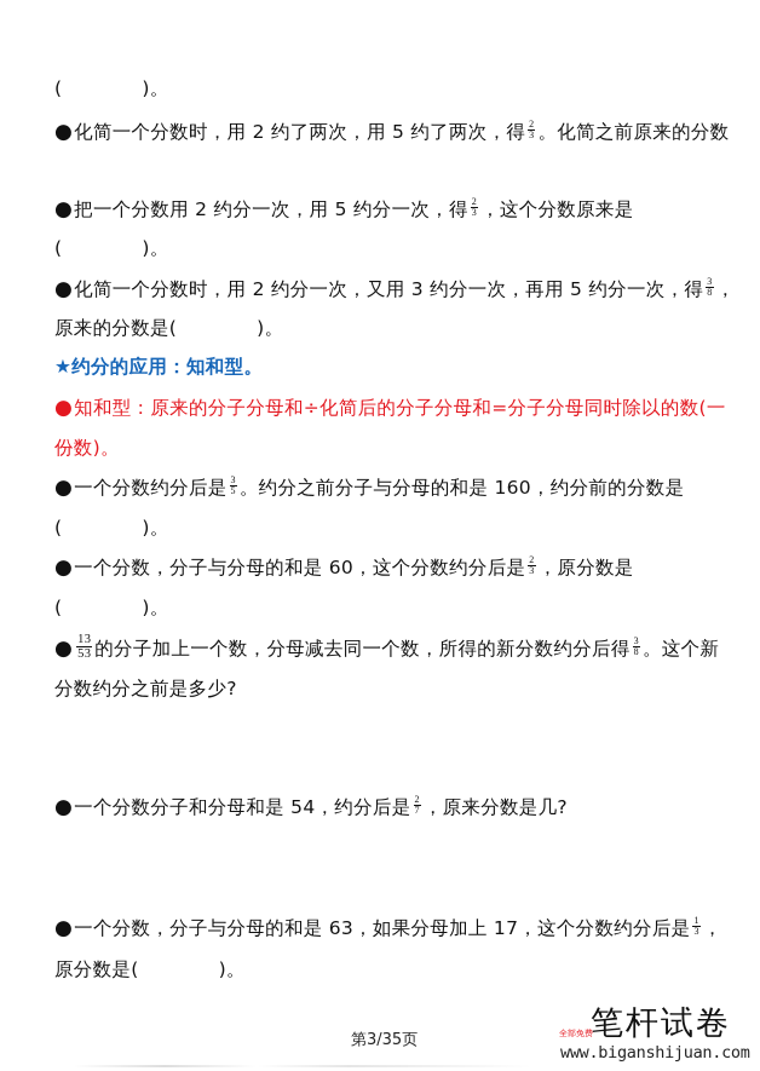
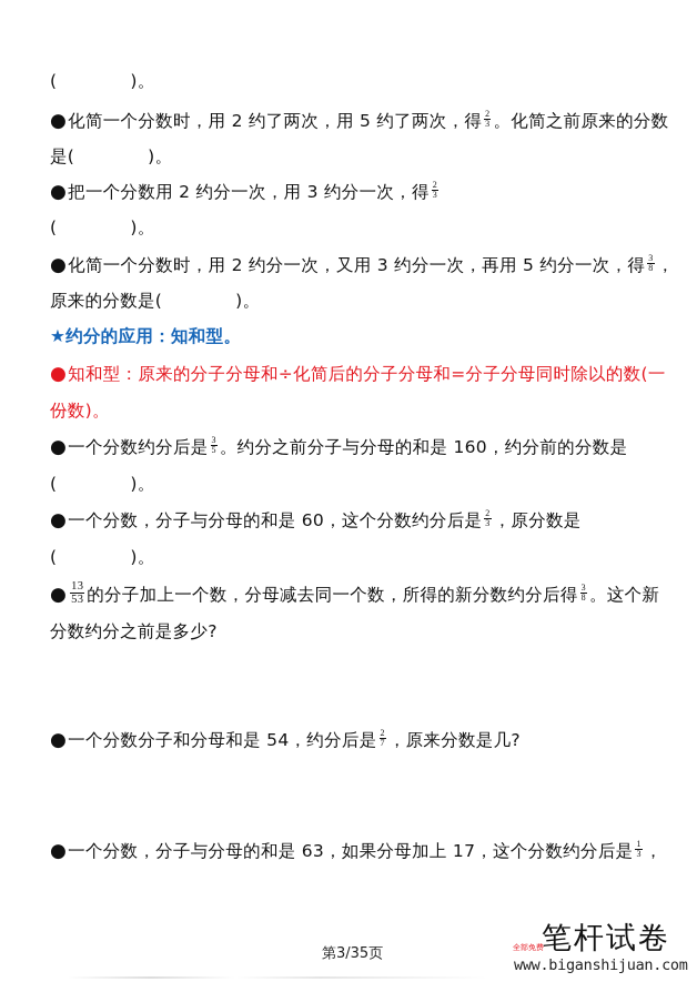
  ( )。
  ●化简一个分数时，用 2 约了两次，用 5 约了两次，得
  2
  3
  。化简之前原来的分数
+ 是( )。
- ●把一个分数用 2 约分一次，用 5 约分一次，得
+ ●把一个分数用 2 约分一次，用 3 约分一次，得
  2
  3
- ，这个分数原来是
  ( )。
  ●化简一个分数时，用 2 约分一次，又用 3 约分一次，再用 5 约分一次，得
  3
  8
  ，
  原来的分数是( )。
  ★约分的应用：知和型。
  ●知和型：原来的分子分母和÷化简后的分子分母和=分子分母同时除以的数(一
  份数)。
  ●一个分数约分后是
  3
  5
  。约分之前分子与分母的和是 160，约分前的分数是
  ( )。
  ●一个分数，分子与分母的和是 60，这个分数约分后是
  2
  3
  ，原分数是
  ( )。
  ●
  13
  53
  的分子加上一个数，分母减去同一个数，所得的新分数约分后得
  3
  8
  。这个新
  分数约分之前是多少?
  ●一个分数分子和分母和是 54，约分后是
  2
  7
  ，原来分数是几?
  ●一个分数，分子与分母的和是 63，如果分母加上 17，这个分数约分后是
  1
  3
  ，
- 原分数是( )。
  第3/35页
  笔杆试卷
  全部免费
  www.biganshijuan.com
